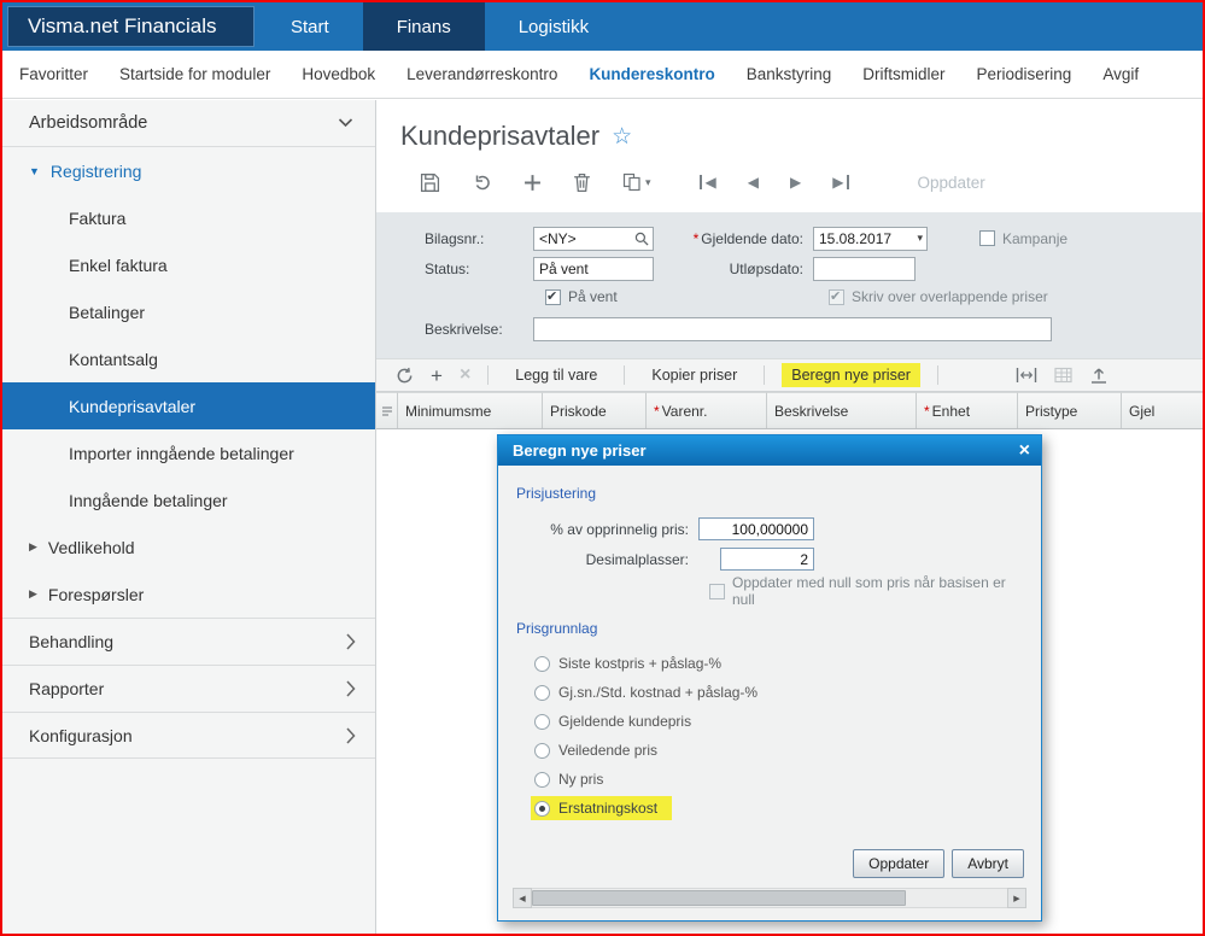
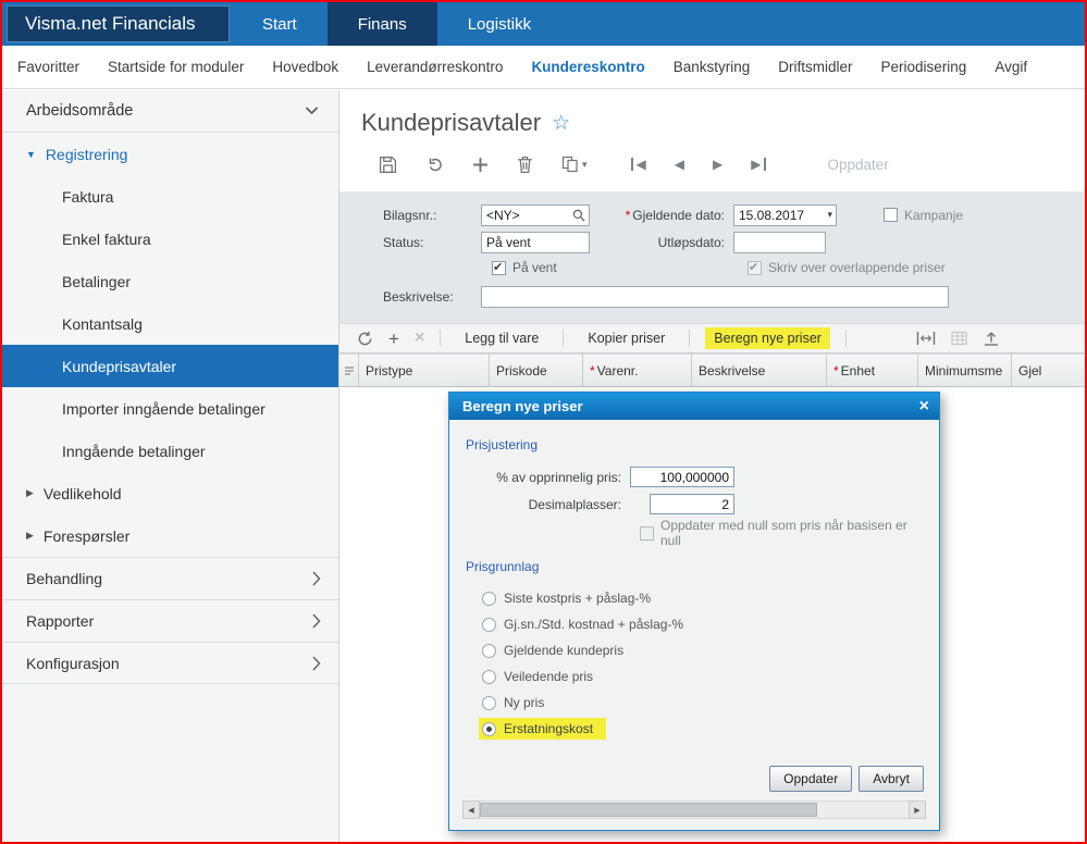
  Visma.net Financials
  Start
  Finans
  Logistikk
  Favoritter
  Startside for moduler
  Hovedbok
  Leverandørreskontro
  Kundereskontro
  Bankstyring
  Driftsmidler
  Periodisering
  Avgif
  Arbeidsområde
  ▼
  Registrering
  Faktura
  Enkel faktura
  Betalinger
  Kontantsalg
  Kundeprisavtaler
  Importer inngående betalinger
  Inngående betalinger
  ▶
  Vedlikehold
  ▶
  Forespørsler
  Behandling
  Rapporter
  Konfigurasjon
  Kundeprisavtaler
  ☆
  ▾
  ◀
  ◀
  ▶
  ▶
  Oppdater
  Bilagsnr.:
  <NY>
  * Gjeldende dato:
  15.08.2017
  ▾
  Kampanje
  Status:
  På vent
  Utløpsdato:
  På vent
  Skriv over overlappende priser
  Beskrivelse:
  +
  ×
  Legg til vare
  Kopier priser
  Beregn nye priser
- Minimumsme
+ Pristype
  Priskode
  *
  Varenr.
  Beskrivelse
  *
  Enhet
- Pristype
+ Minimumsme
  Gjel
  Beregn nye priser
  ×
  Prisjustering
  % av opprinnelig pris:
  100,000000
  Desimalplasser:
  2
  Oppdater med null som pris når basisen er null
  Prisgrunnlag
  Siste kostpris + påslag-%
  Gj.sn./Std. kostnad + påslag-%
  Gjeldende kundepris
  Veiledende pris
  Ny pris
  Erstatningskost
  Oppdater
  Avbryt
